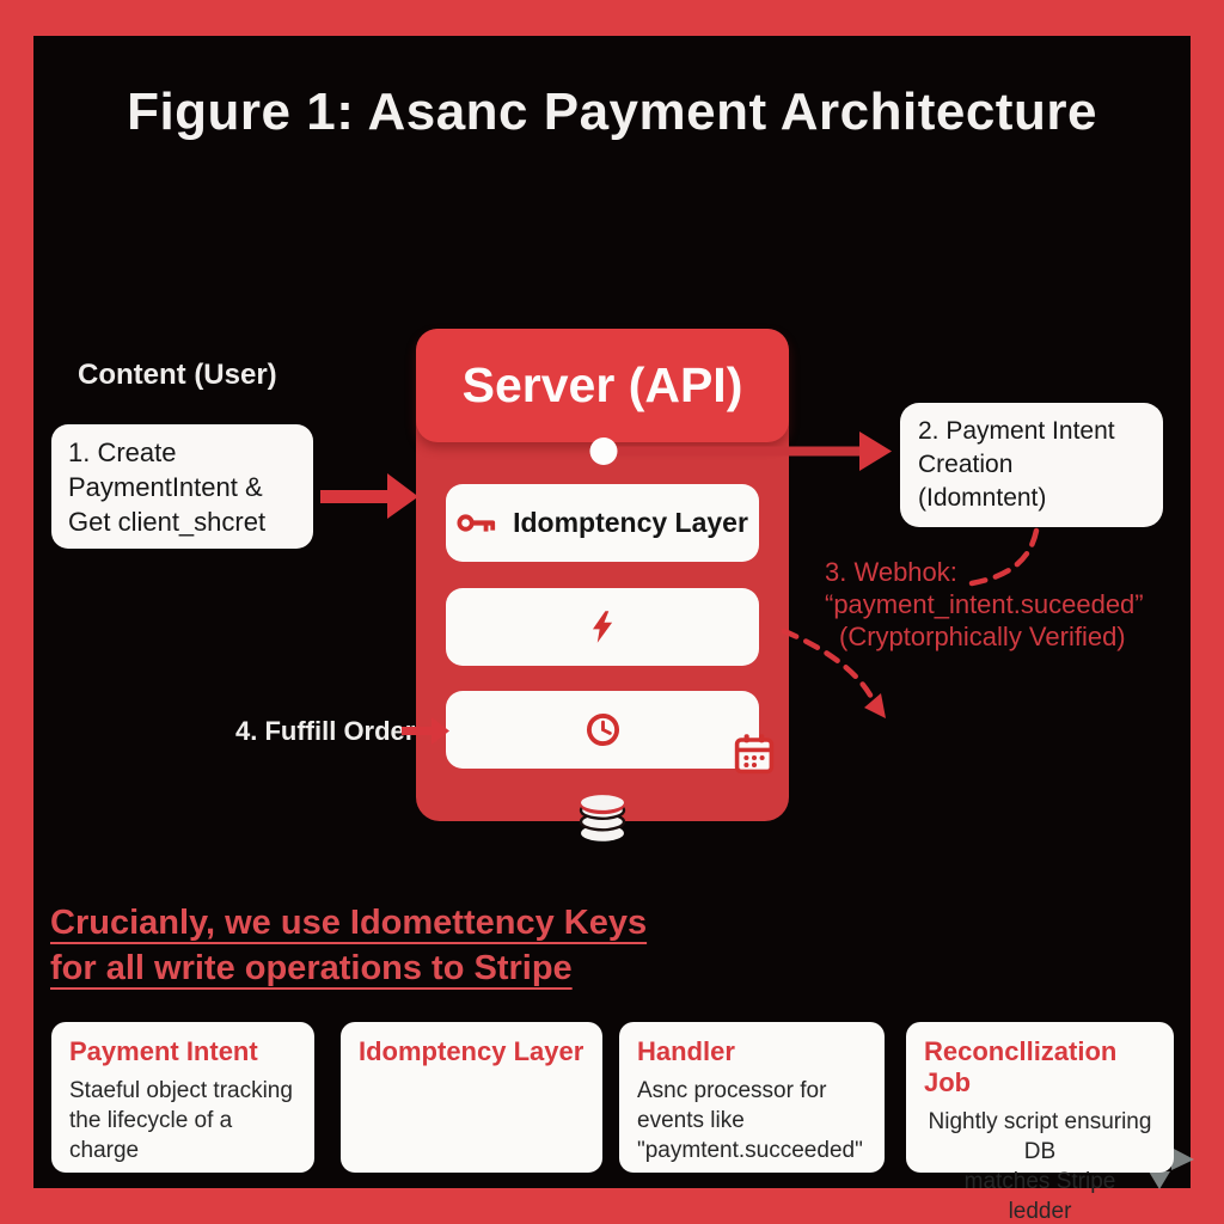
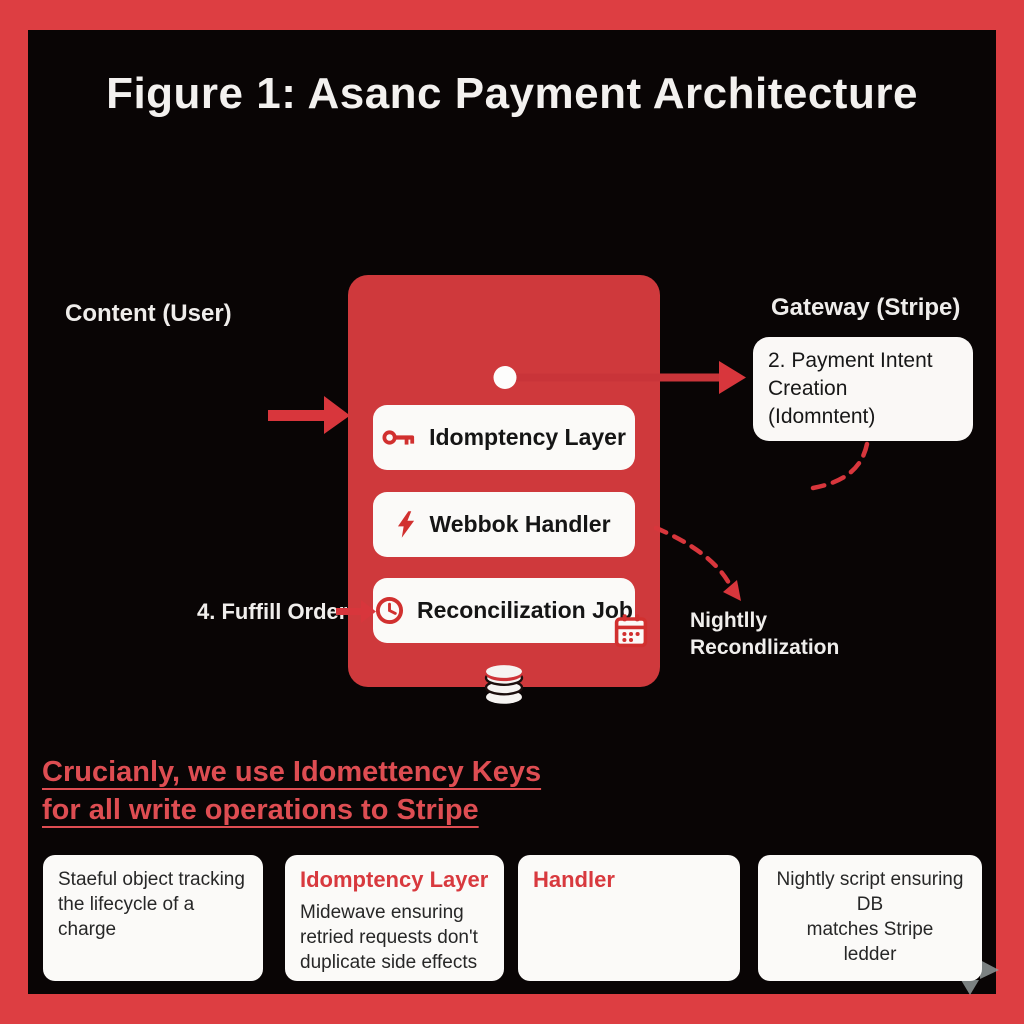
  Figure 1: Asanc Payment Architecture
  Content (User)
- 1. Create
- PaymentIntent &
- Get client_shcret
- Server (API)
  Idomptency Layer
+ Webbok Handler
+ Reconcilization Job
+ Gateway (Stripe)
  2. Payment Intent
  Creation
  (Idomntent)
- 3. Webhok:
- “payment_intent.suceeded”
- (Cryptorphically Verified)
  4. Fuffill Orde
+ Nightlly
+ Recondlization
  Crucianly, we use Idomettency Keys
  for all write operations to Stripe
- Payment Intent
  Staeful object tracking
  the lifecycle of a charge
  Idomptency Layer
+ Midewave ensuring
+ retried requests don't
+ duplicate side effects
  Handler
- Asnc processor for
- events like
- "paymtent.succeeded"
- Reconcllization Job
  Nightly script ensuring DB
  matches Stripe
  ledder
